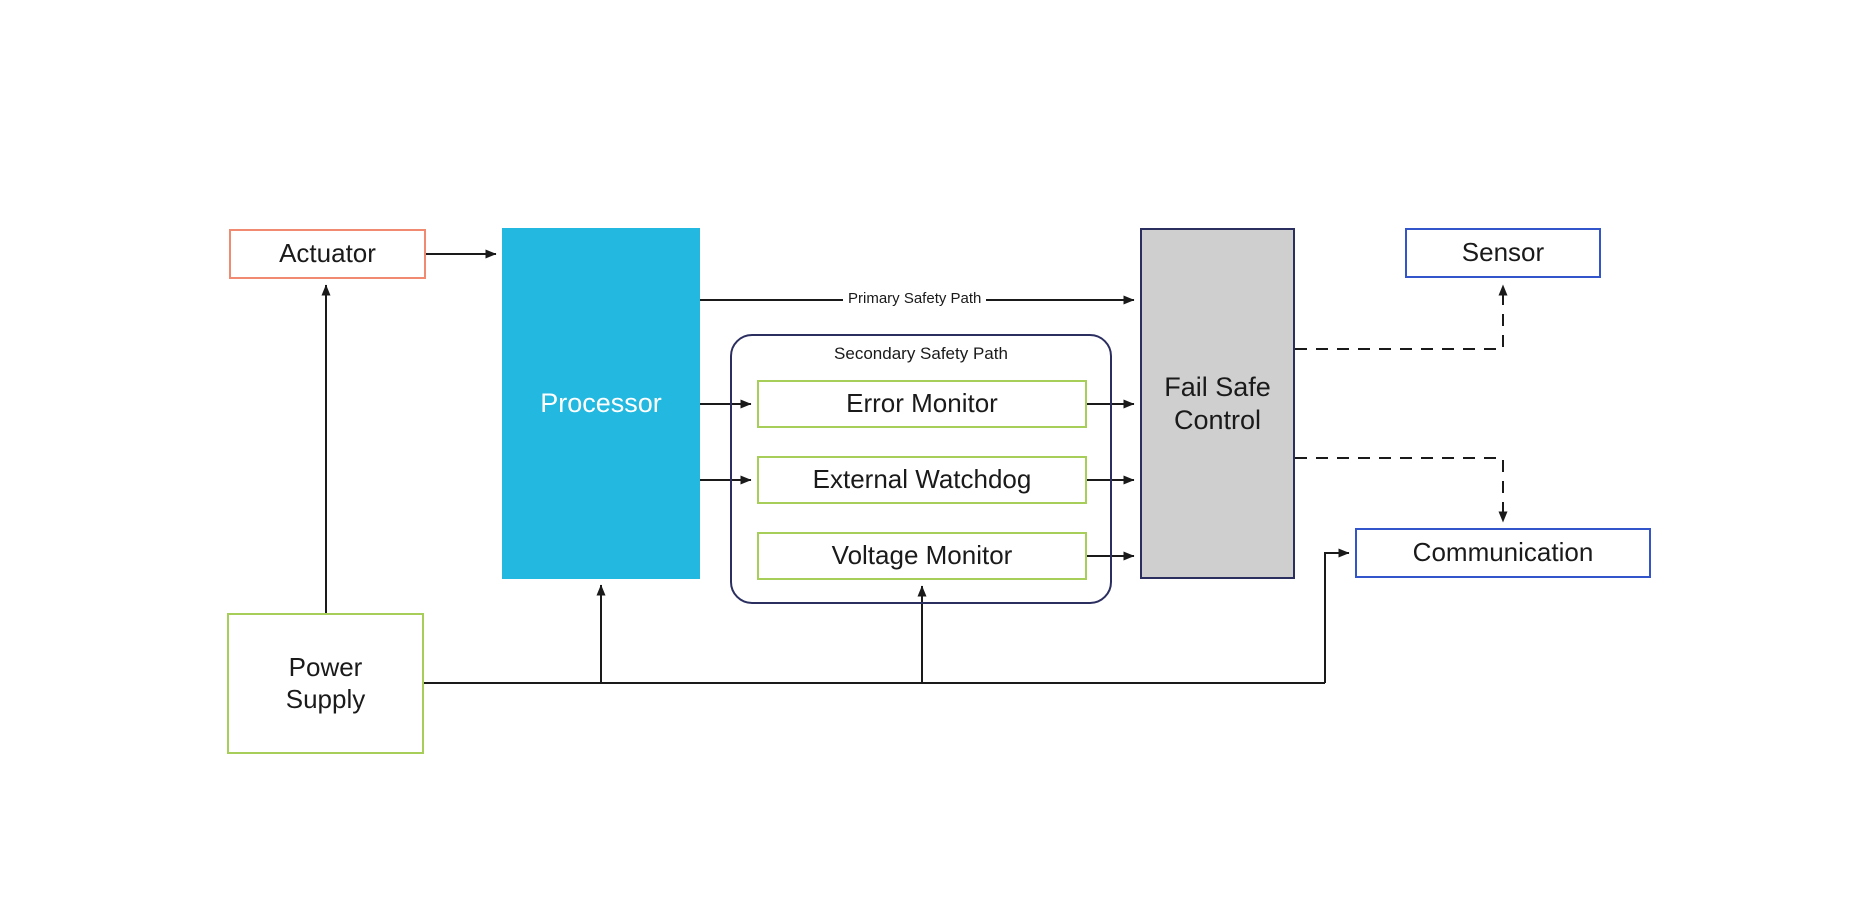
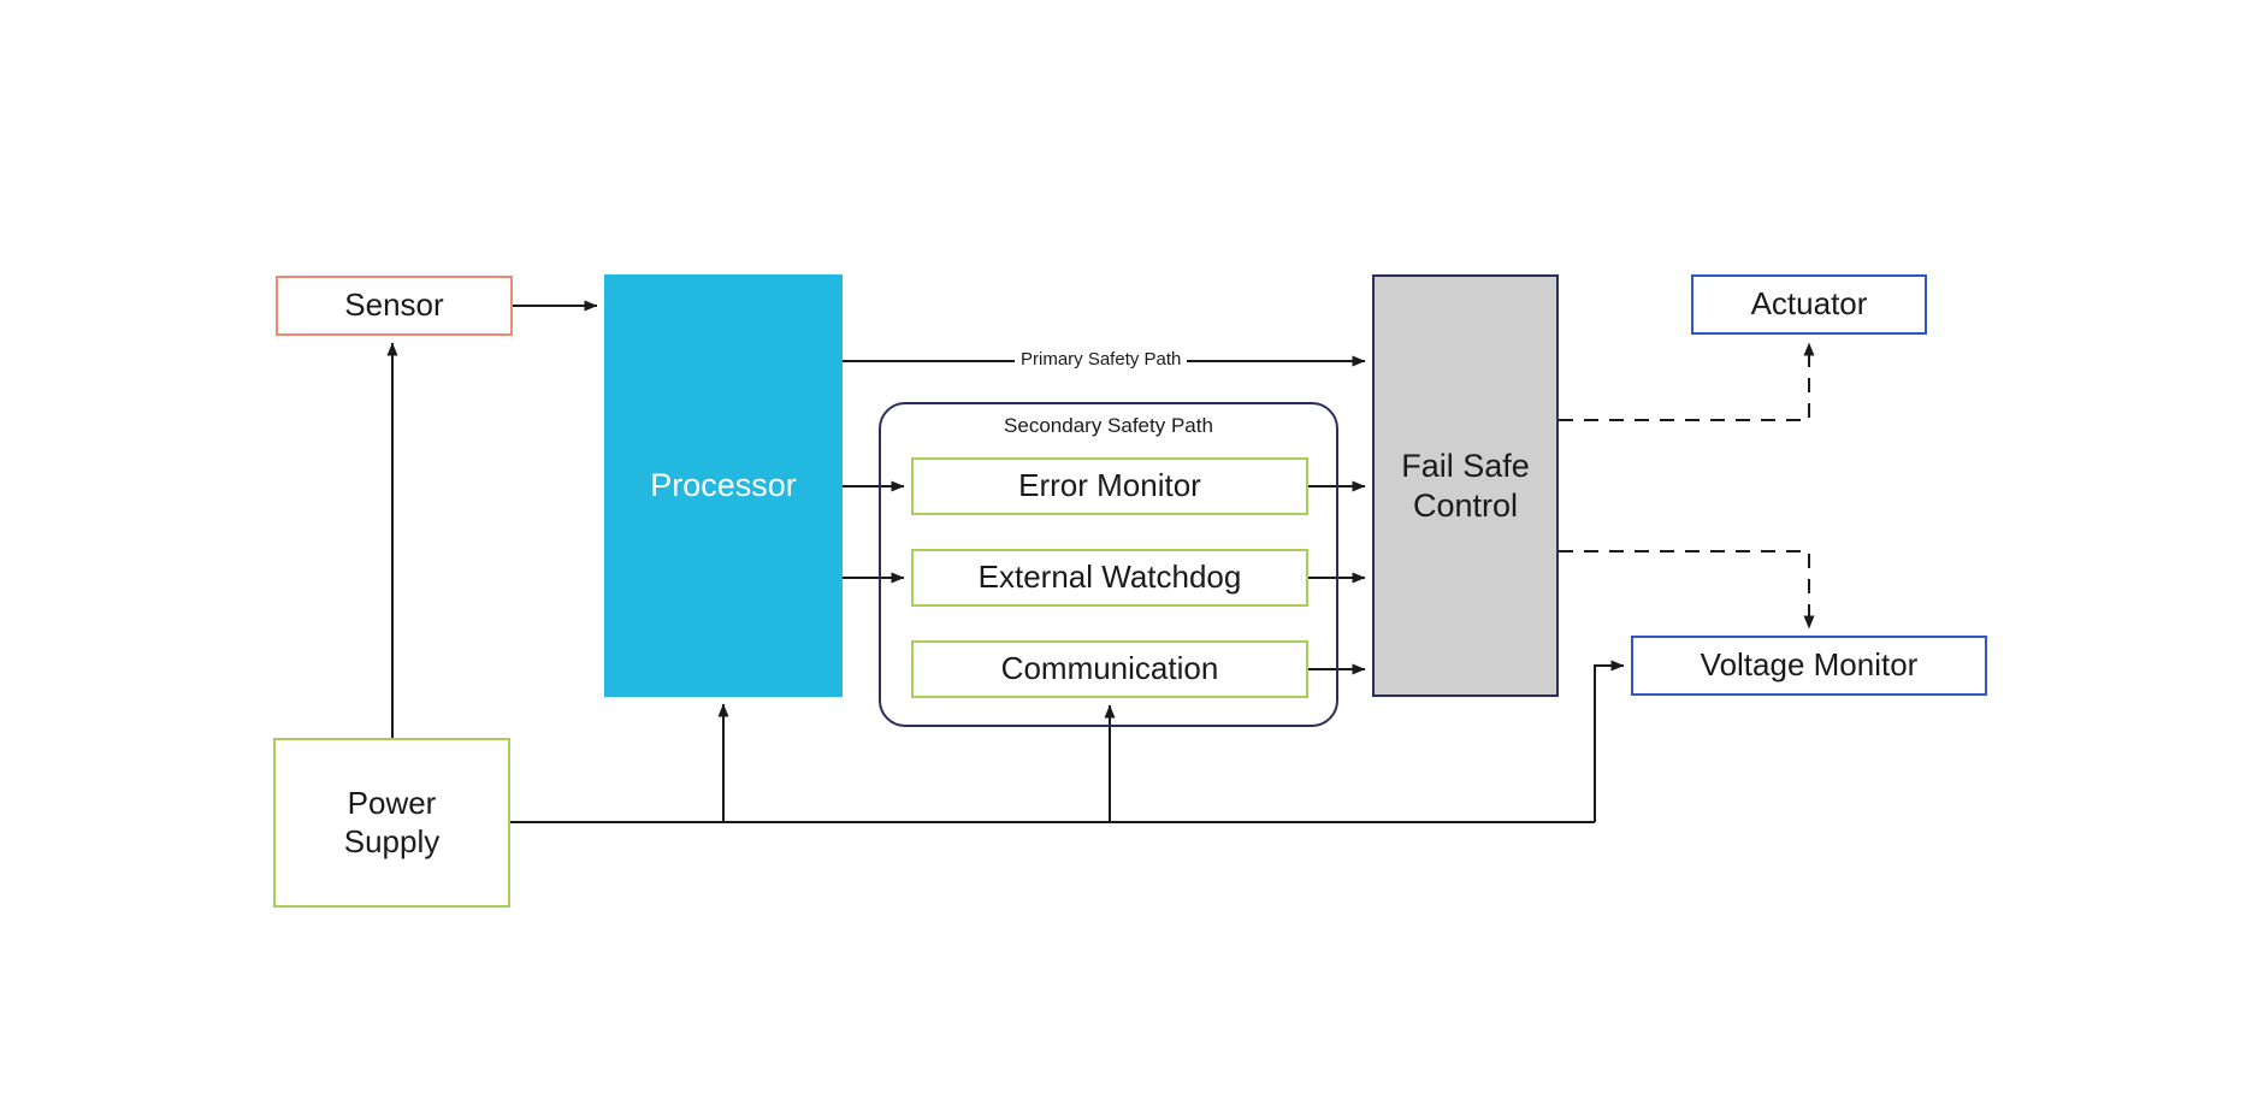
  Secondary Safety Path
- Actuator
+ Sensor
  Processor
  Power
  Supply
  Error Monitor
  External Watchdog
- Voltage Monitor
+ Communication
  Fail Safe
  Control
- Sensor
+ Actuator
- Communication
+ Voltage Monitor
  Primary Safety Path
